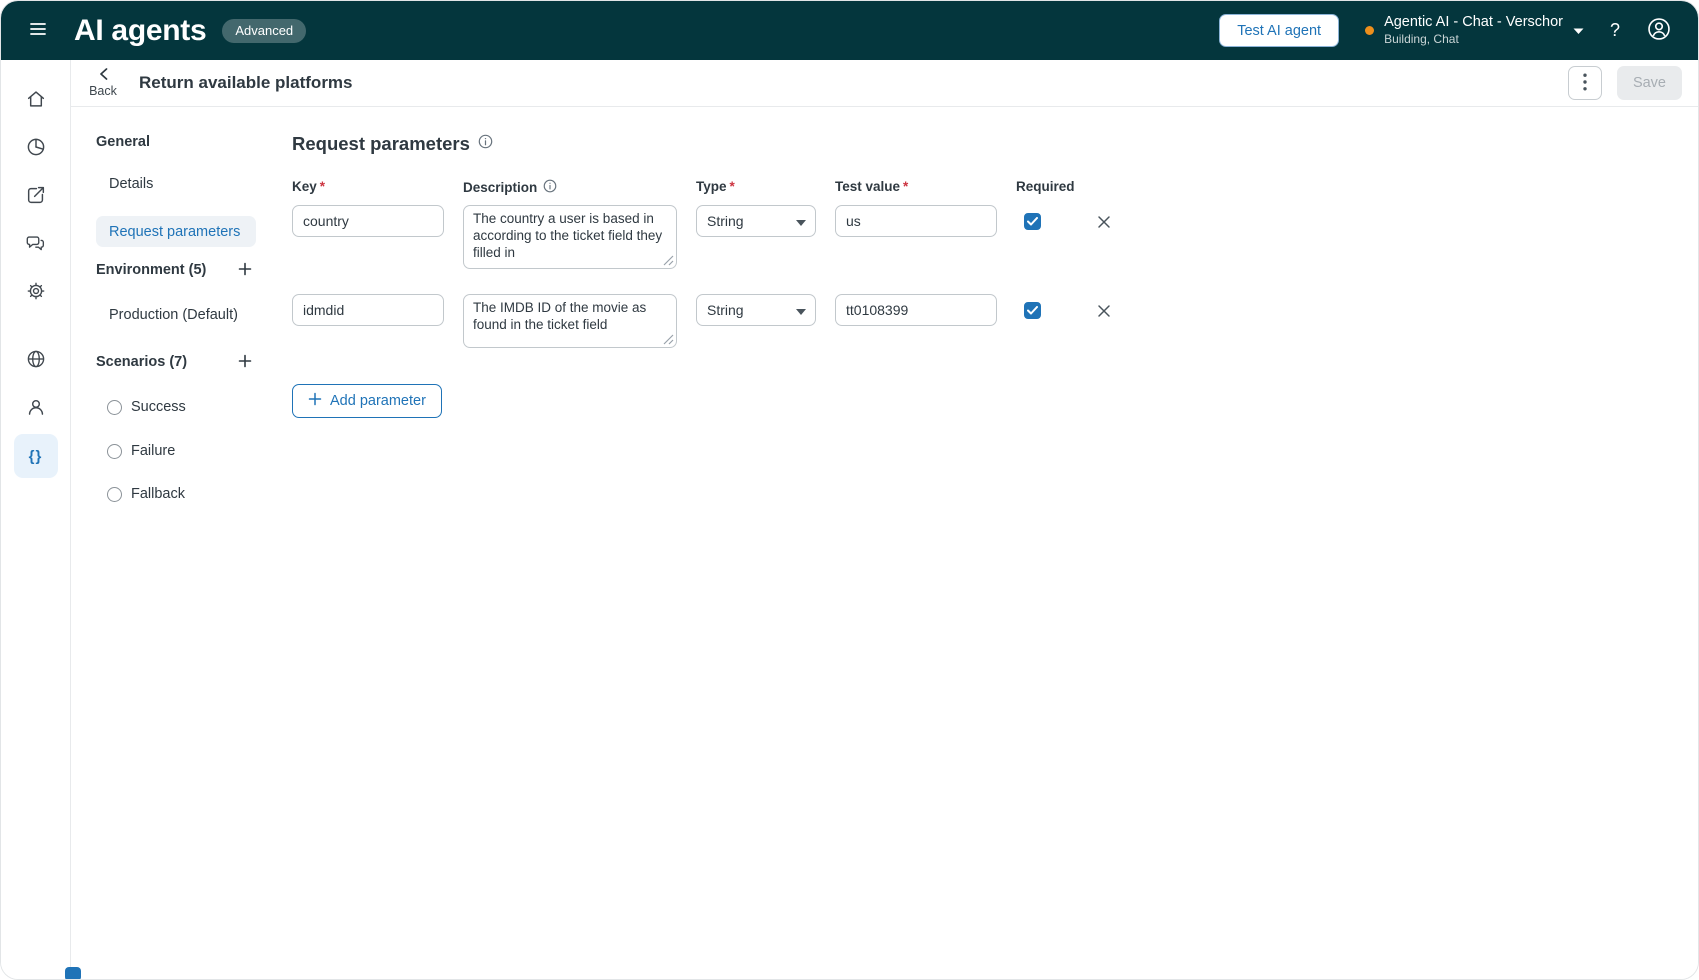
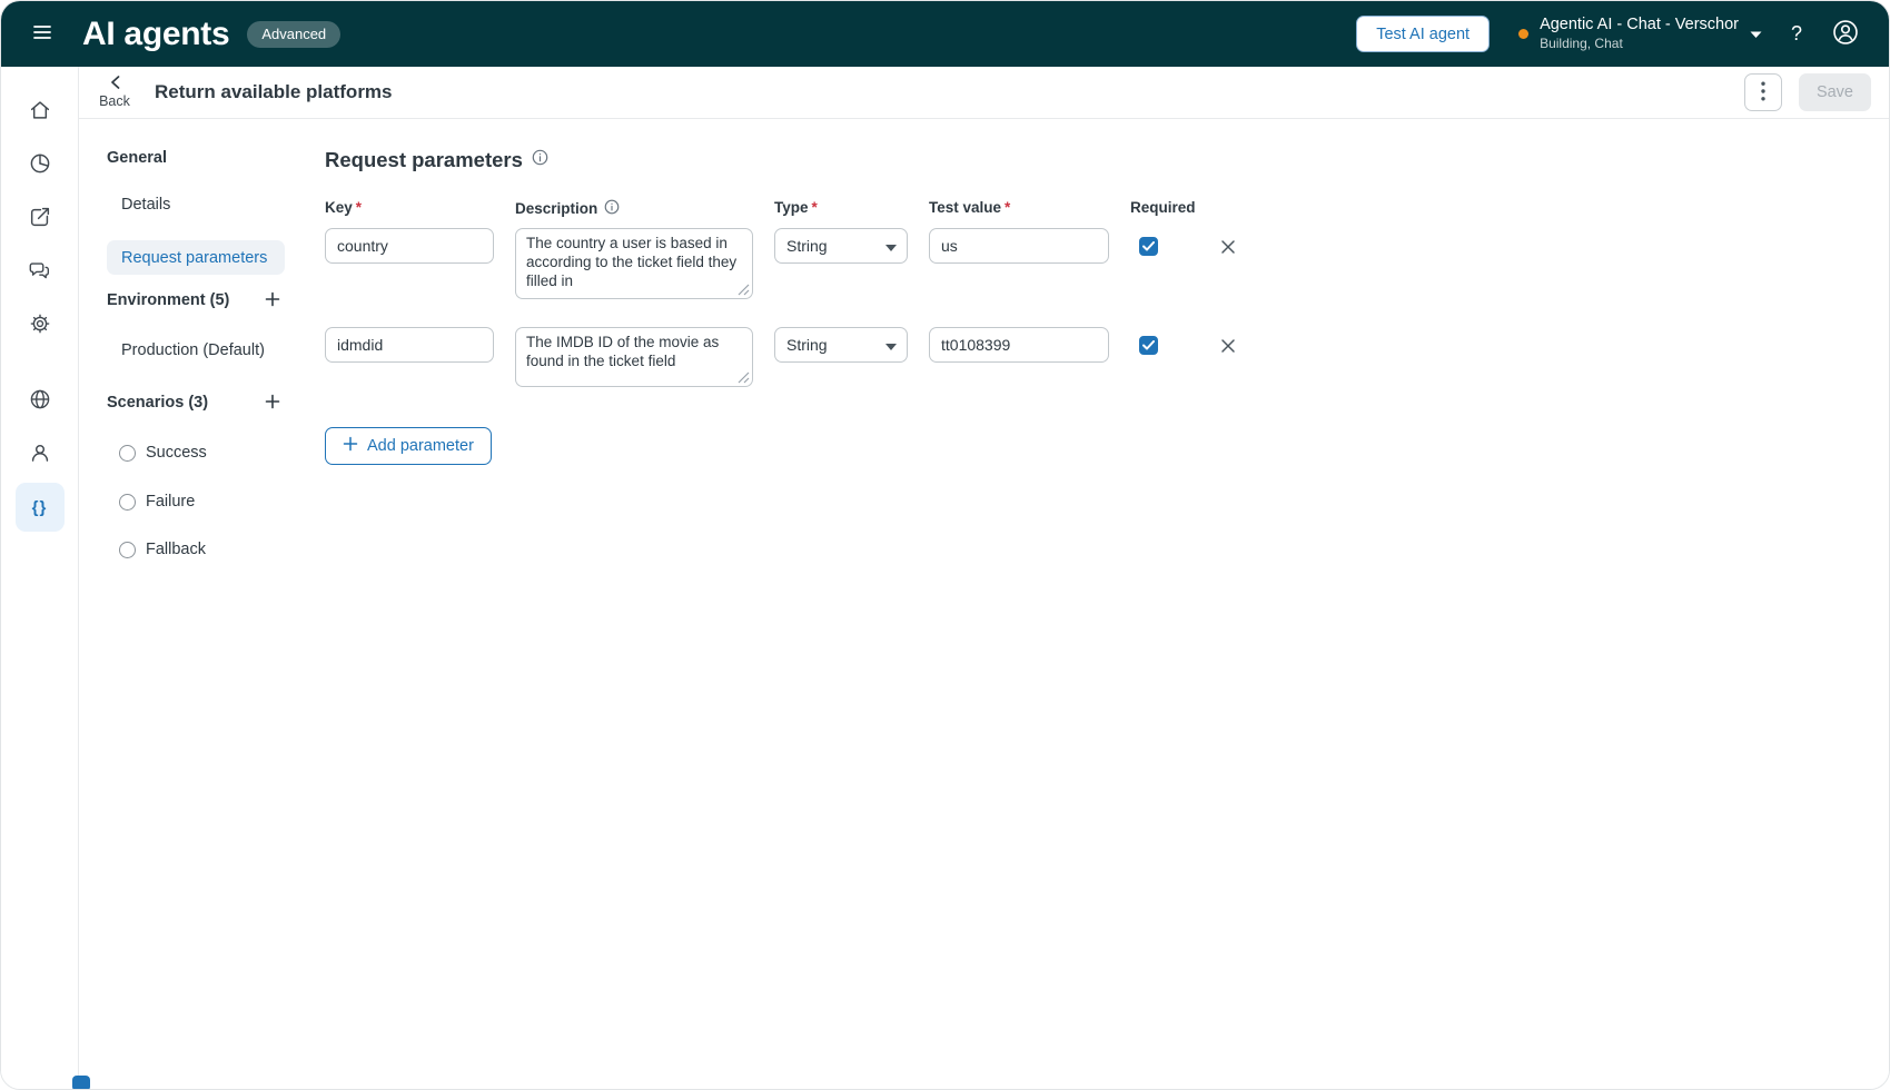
  AI agents
  Advanced
  Test AI agent
  Agentic AI - Chat - Verschor
  Building, Chat
  ?
  Back
  Return available platforms
  Save
  {}
  General
  Details
  Request parameters
  Environment (5)
  Production (Default)
- Scenarios (7)
+ Scenarios (3)
  Success
  Failure
  Fallback
  Request parameters
  Key
  *
  Description
  Type
  *
  Test value
  *
  Required
  country
  String
  us
  idmdid
  String
  tt0108399
  Add parameter
